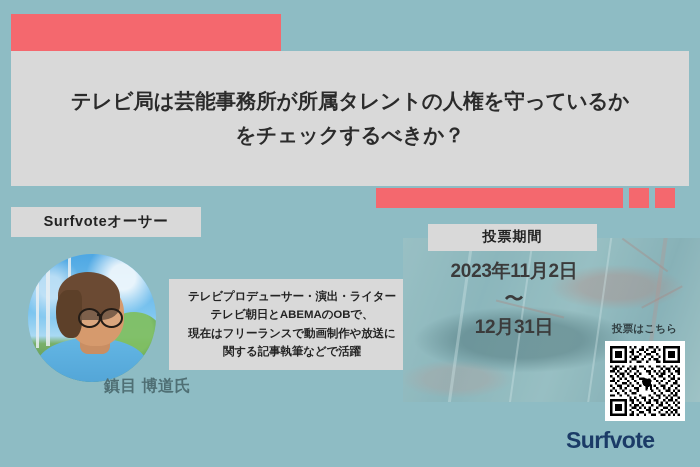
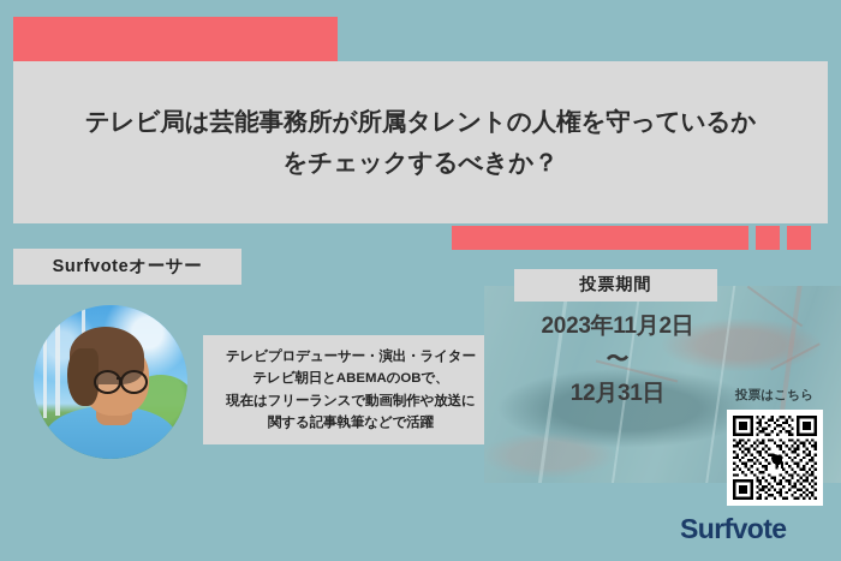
  テレビ局は芸能事務所が所属タレントの人権を守っているか
  をチェックするべきか？
  Surfvoteオーサー
- 鎮目 博道氏
  テレビプロデューサー・演出・ライター
  テレビ朝日とABEMAのOBで、
  現在はフリーランスで動画制作や放送に
  関する記事執筆などで活躍
  投票期間
  2023年11月2日
  〜
  12月31日
  投票はこちら
  Surfvote
